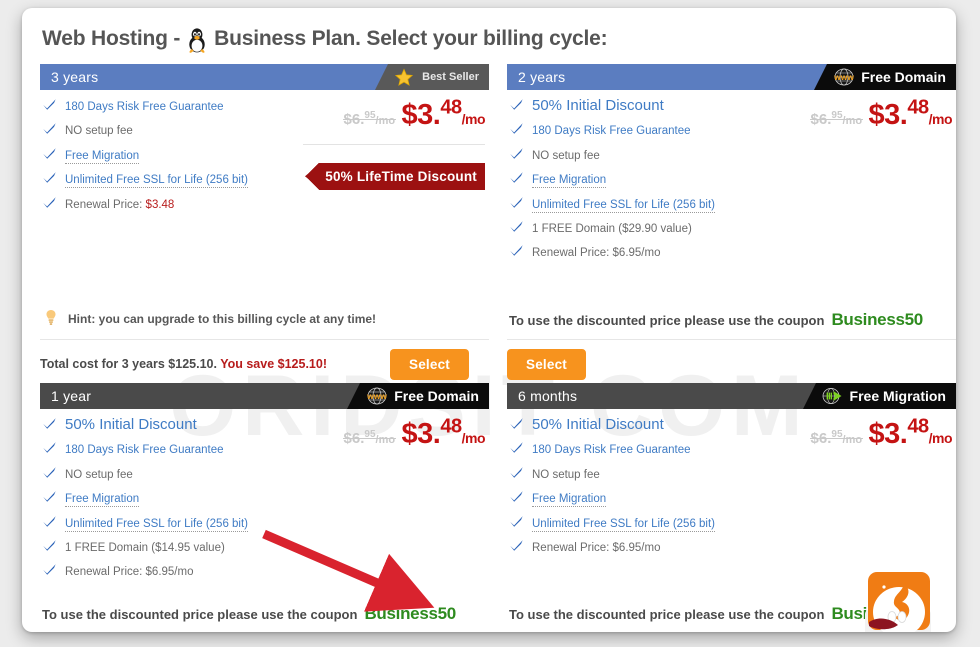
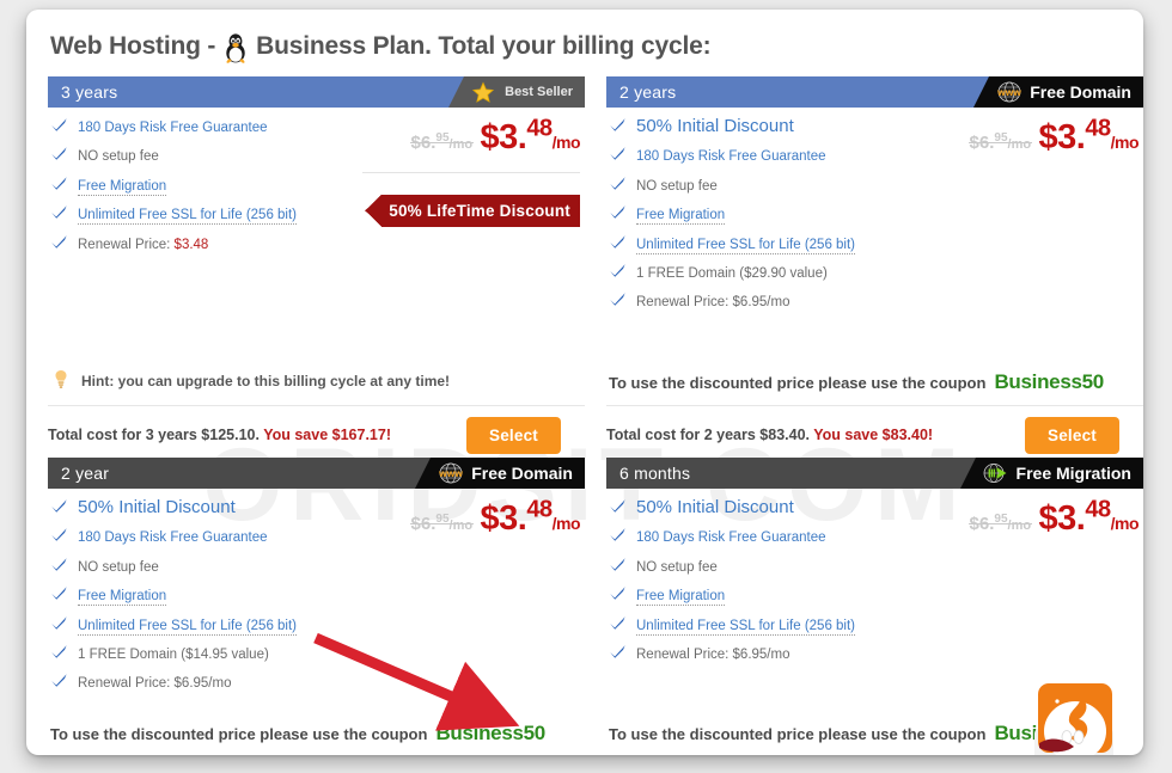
  Web Hosting -
- Business Plan. Select your billing cycle:
+ Business Plan. Total your billing cycle:
  3 years
  Best Seller
  180 Days Risk Free Guarantee
  NO setup fee
  Free Migration
  Unlimited Free SSL for Life (256 bit)
  Renewal Price: $3.48
  95/mo $3.48/mo
  50% LifeTime Discount
  Hint: you can upgrade to this billing cycle at any time!
- Total cost for 3 years $125.10. You save $125.10!
+ Total cost for 3 years $125.10. You save $167.17!
  Select
  2 years
  www
  Free Domain
  50% Initial Discount
  180 Days Risk Free Guarantee
  NO setup fee
  Free Migration
  Unlimited Free SSL for Life (256 bit)
  1 FREE Domain ($29.90 value)
  Renewal Price: $6.95/mo
  95/mo $3.48/mo
  To use the discounted price please use the coupon
  Business50
+ Total cost for 2 years $83.40. You save $83.40!
  Select
- 1 year
+ 2 year
  www
  Free Domain
  50% Initial Discount
  180 Days Risk Free Guarantee
  NO setup fee
  Free Migration
  Unlimited Free SSL for Life (256 bit)
  1 FREE Domain ($14.95 value)
  Renewal Price: $6.95/mo
  95/mo $3.48/mo
  To use the discounted price please use the coupon
  Business50
  6 months
  Free Migration
  50% Initial Discount
  180 Days Risk Free Guarantee
  NO setup fee
  Free Migration
  Unlimited Free SSL for Life (256 bit)
  Renewal Price: $6.95/mo
  95/mo $3.48/mo
  To use the discounted price please use the coupon
